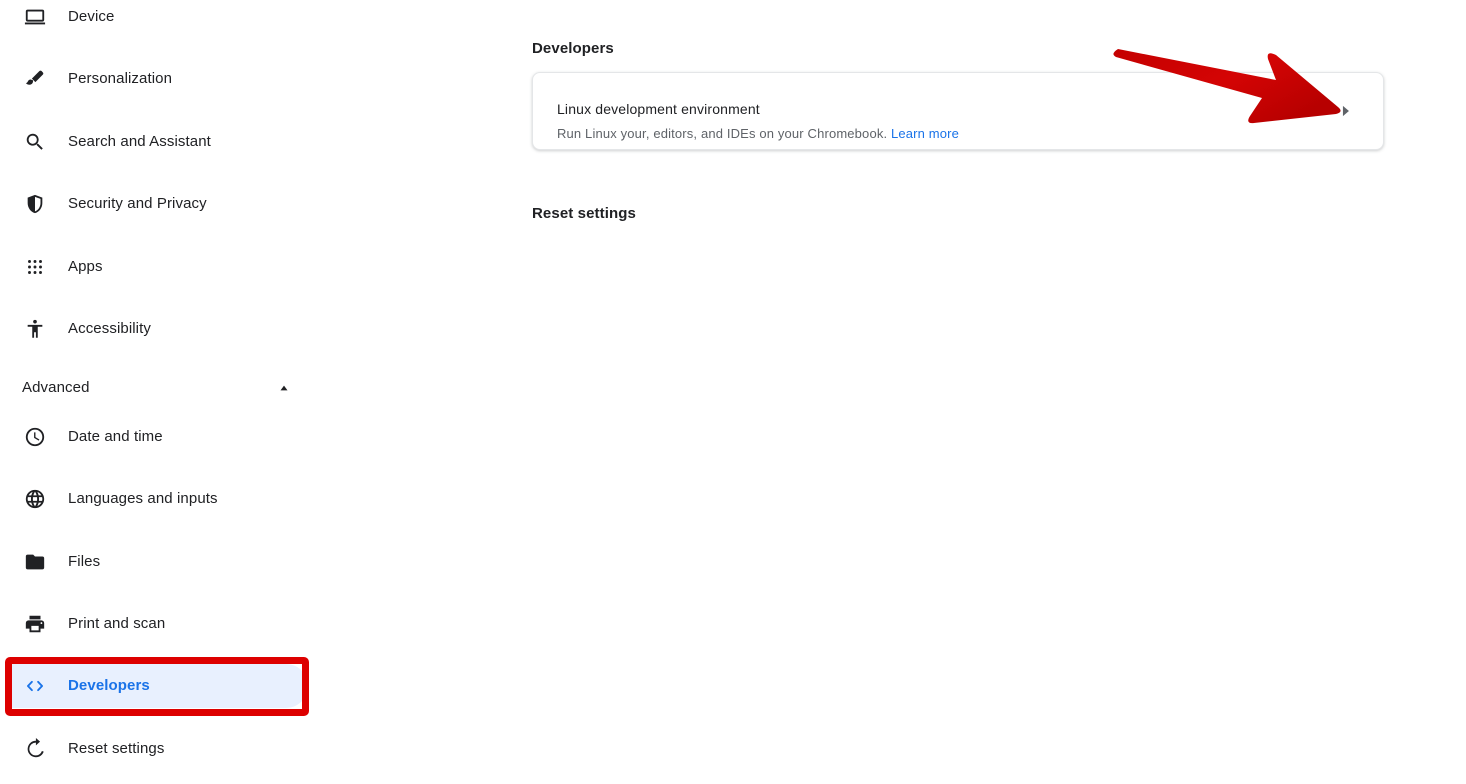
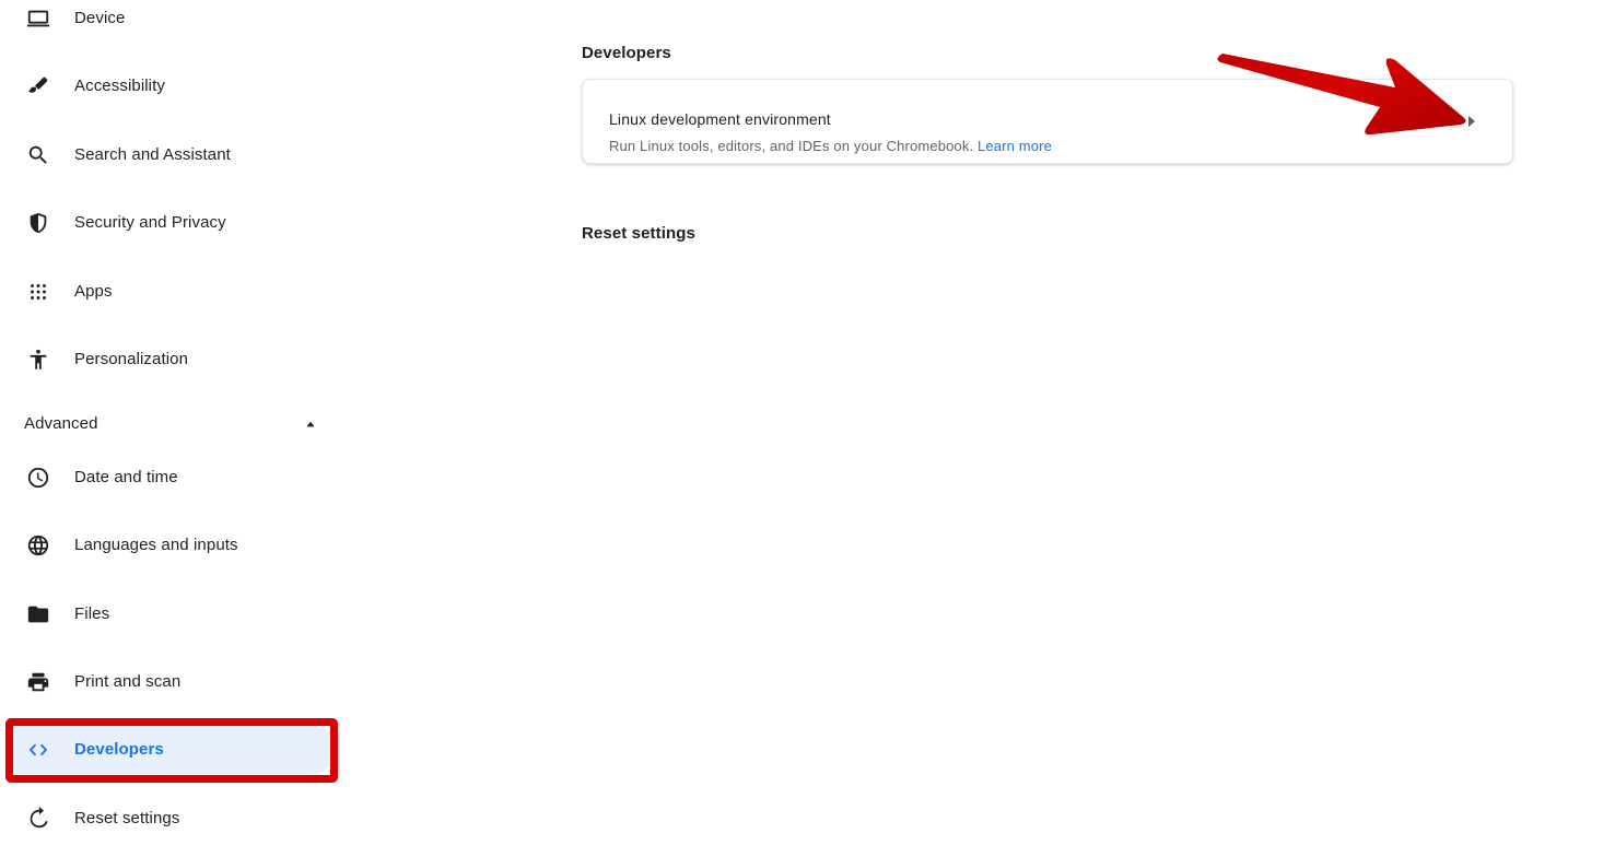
  Device
- Personalization
+ Accessibility
  Search and Assistant
  Security and Privacy
  Apps
- Accessibility
+ Personalization
  Advanced
  Date and time
  Languages and inputs
  Files
  Print and scan
  Developers
  Reset settings
  Developers
  Linux development environment
- Run Linux your, editors, and IDEs on your Chromebook. Learn more
+ Run Linux tools, editors, and IDEs on your Chromebook. Learn more
  Reset settings
